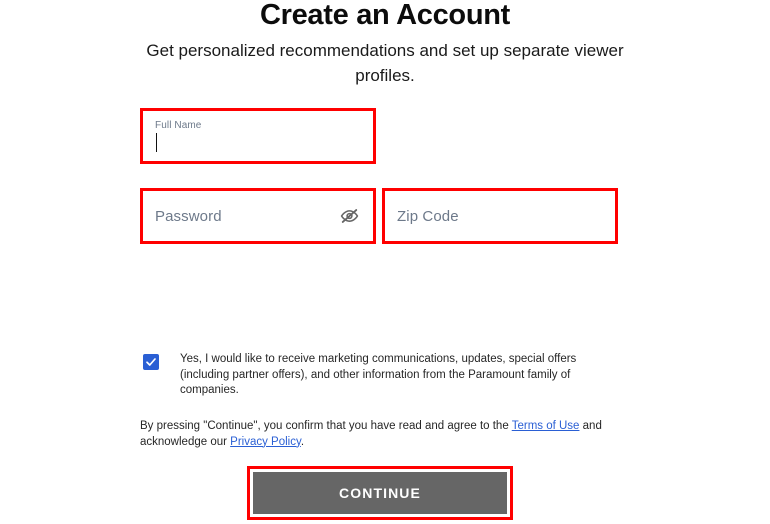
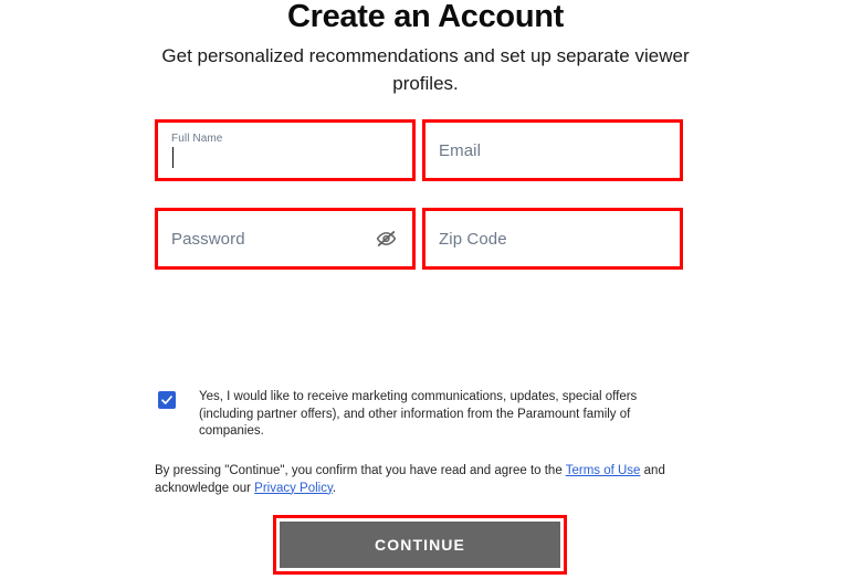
  Create an Account
  Get personalized recommendations and set up separate viewer profiles.
  Full Name
+ Email
  Password
  Zip Code
  Yes, I would like to receive marketing communications, updates, special offers (including partner offers), and other information from the Paramount family of companies.
  By pressing "Continue", you confirm that you have read and agree to the Terms of Use and acknowledge our Privacy Policy.
  CONTINUE
